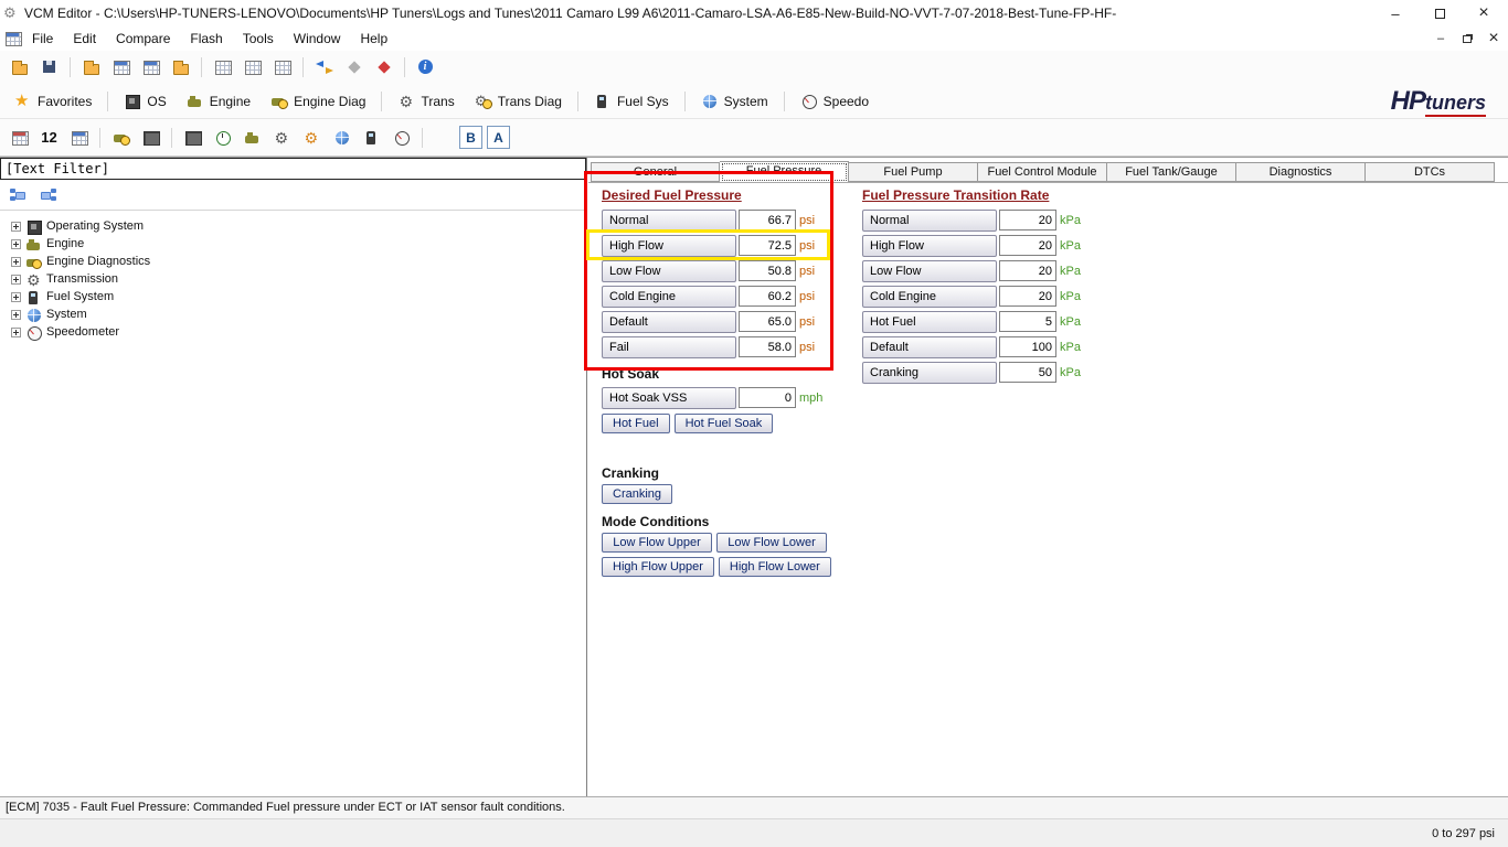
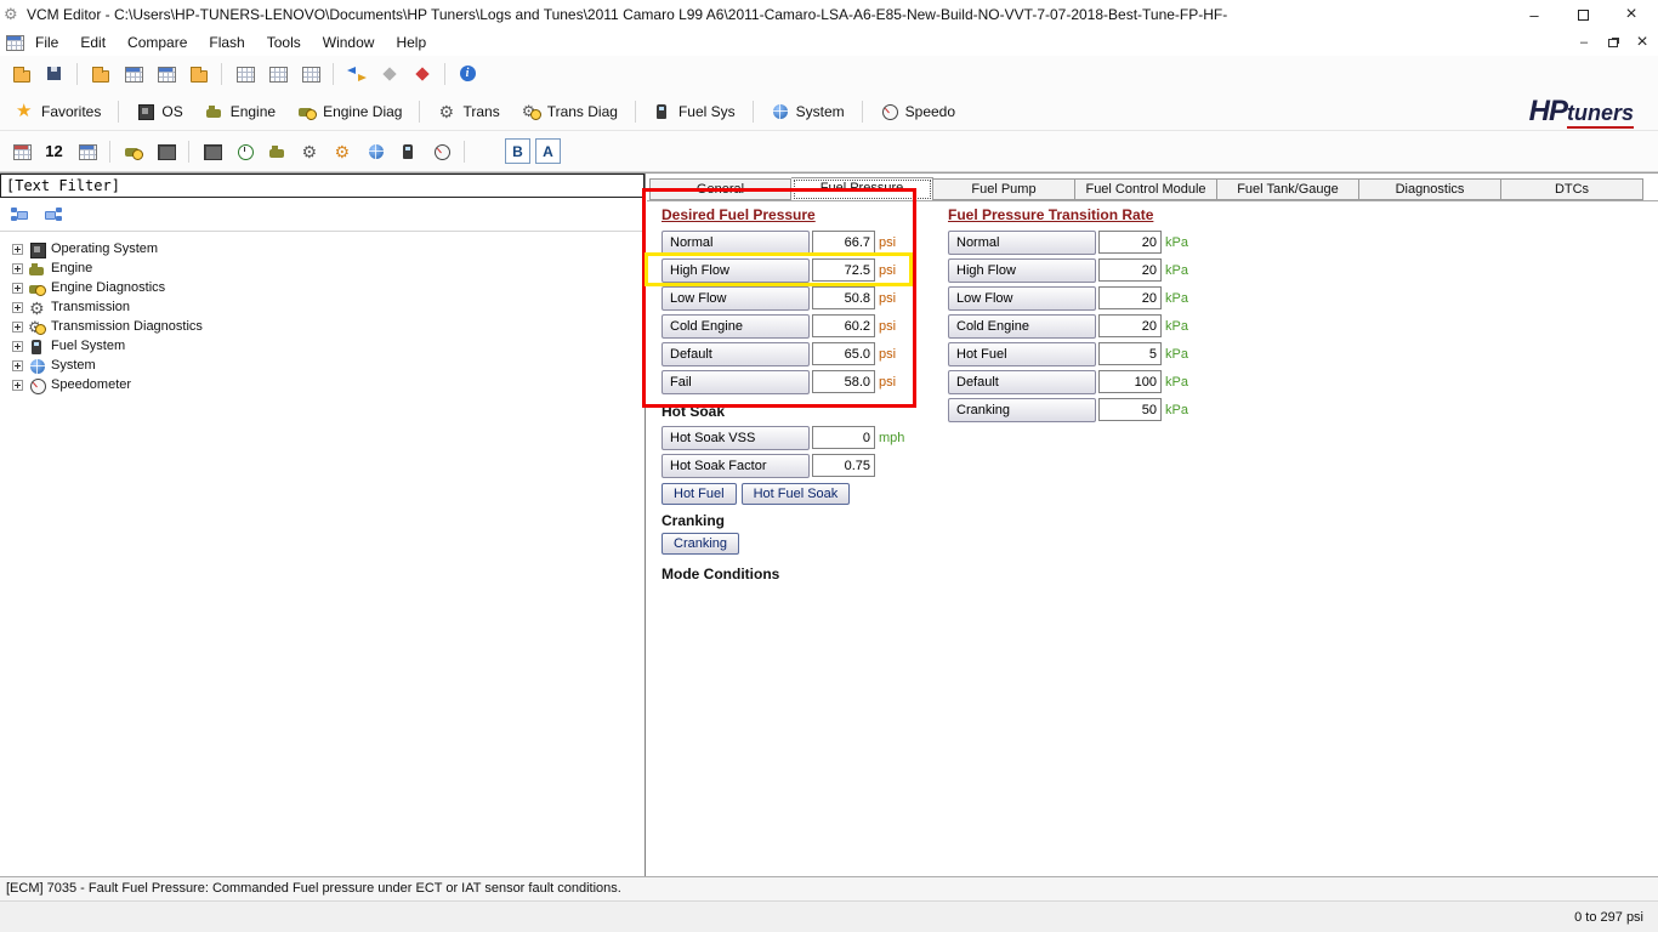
  VCM Editor - C:\Users\HP-TUNERS-LENOVO\Documents\HP Tuners\Logs and Tunes\2011 Camaro L99 A6\2011-Camaro-LSA-A6-E85-New-Build-NO-VVT-7-07-2018-Best-Tune-FP-HF-
  File
  Edit
  Compare
  Flash
  Tools
  Window
  Help
  Favorites
  OS
  Engine
  Engine Diag
  Trans
  Trans Diag
  Fuel Sys
  System
  Speedo
  HP
  tuners
  12
  B
  A
  [Text Filter]
  Operating System
  Engine
  Engine Diagnostics
  Transmission
+ Transmission Diagnostics
  Fuel System
  System
  Speedometer
  General
  Fuel Pressure
  Fuel Pump
  Fuel Control Module
  Fuel Tank/Gauge
  Diagnostics
  DTCs
  Desired Fuel Pressure
  Normal
  66.7
  psi
  High Flow
  72.5
  psi
  Low Flow
  50.8
  psi
  Cold Engine
  60.2
  psi
  Default
  65.0
  psi
  Fail
  58.0
  psi
  Hot Soak
  Hot Soak VSS
  0
  mph
+ Hot Soak Factor
+ 0.75
  Hot Fuel
  Hot Fuel Soak
  Cranking
  Cranking
  Mode Conditions
- Low Flow Upper
- Low Flow Lower
- High Flow Upper
- High Flow Lower
  Fuel Pressure Transition Rate
  Normal
  20
  kPa
  High Flow
  20
  kPa
  Low Flow
  20
  kPa
  Cold Engine
  20
  kPa
  Hot Fuel
  5
  kPa
  Default
  100
  kPa
  Cranking
  50
  kPa
  [ECM] 7035 - Fault Fuel Pressure: Commanded Fuel pressure under ECT or IAT sensor fault conditions.
  0 to 297 psi
